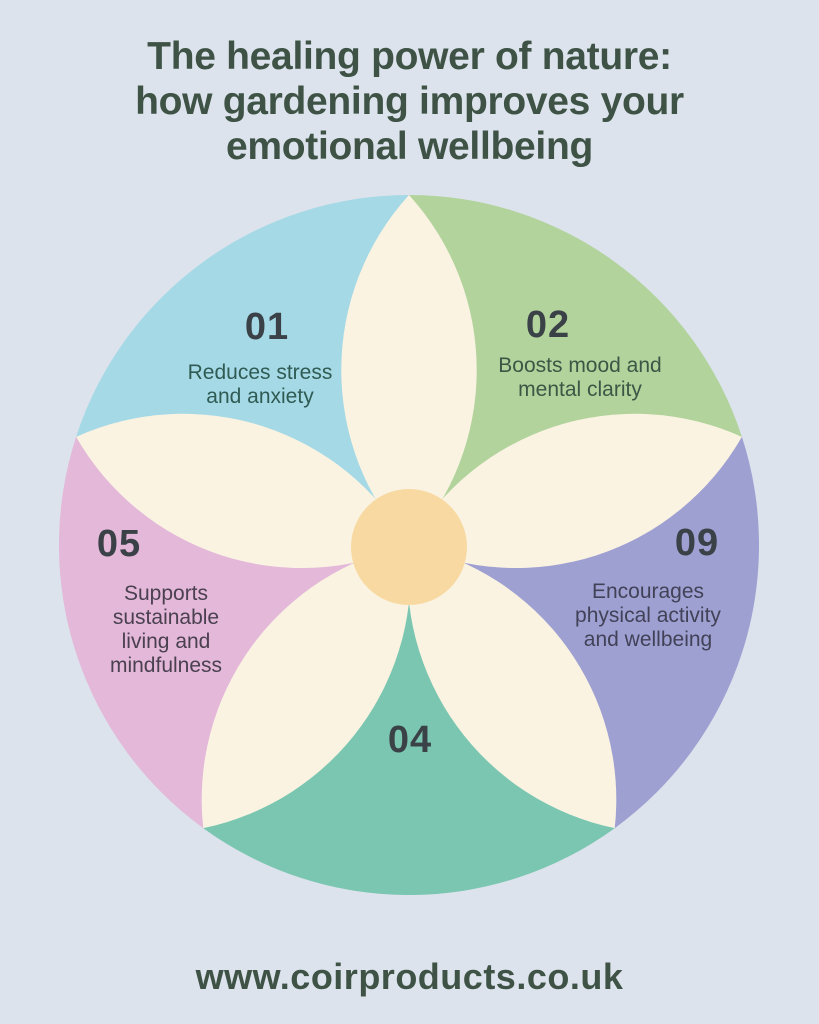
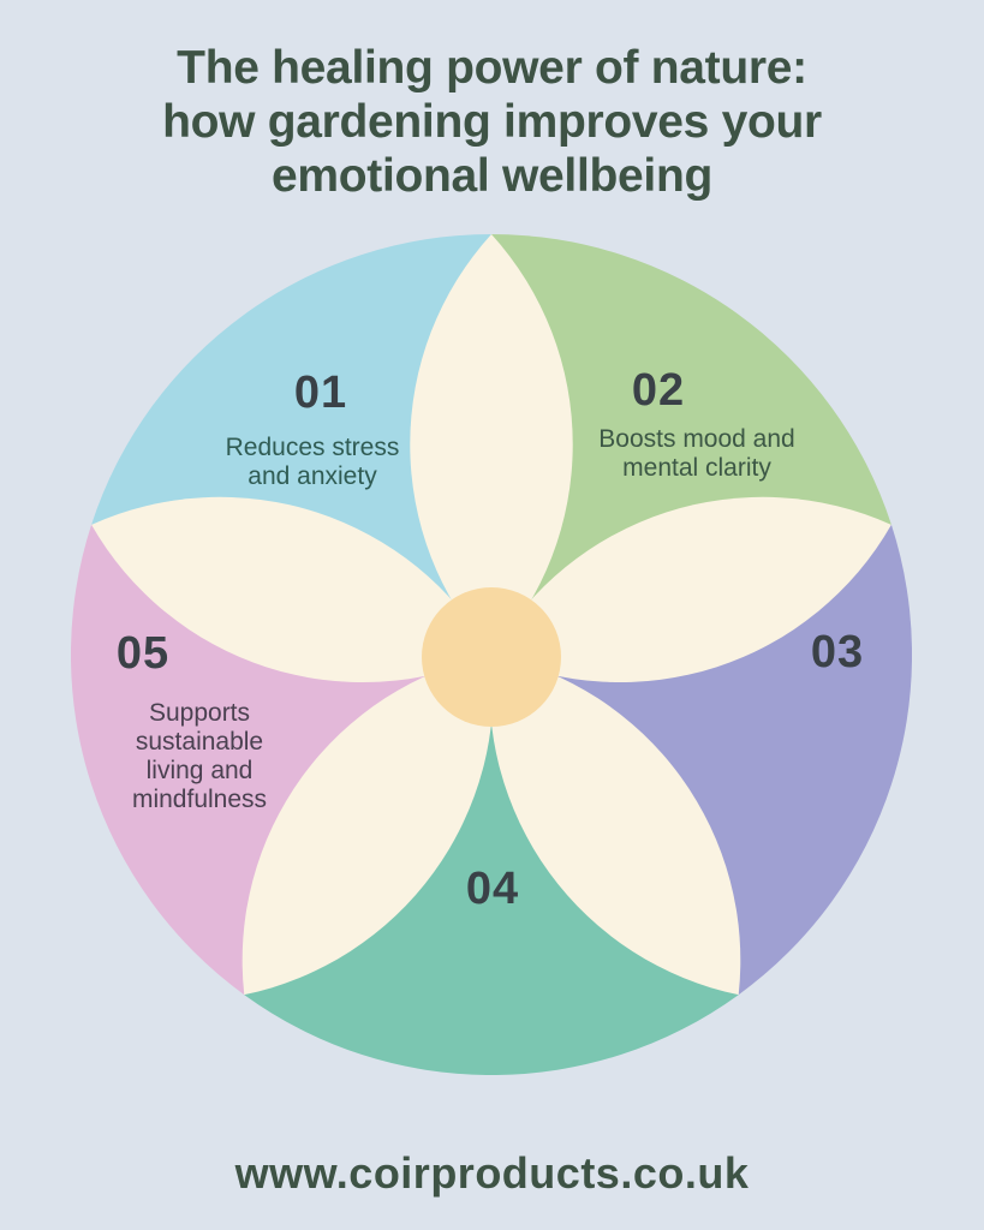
  The healing power of nature:
  how gardening improves your
  emotional wellbeing
  01
  Reduces stress
  and anxiety
  02
  Boosts mood and
  mental clarity
- 09
+ 03
- Encourages
- physical activity
- and wellbeing
  04
  05
  Supports
  sustainable
  living and
  mindfulness
  www.coirproducts.co.uk
